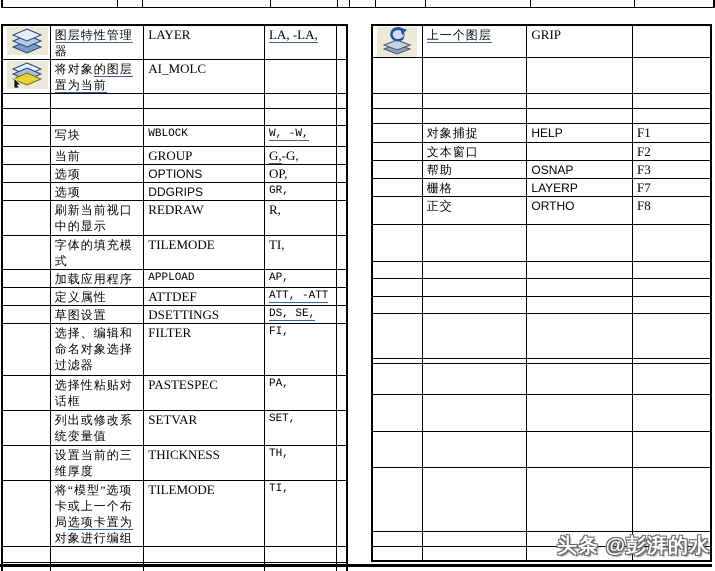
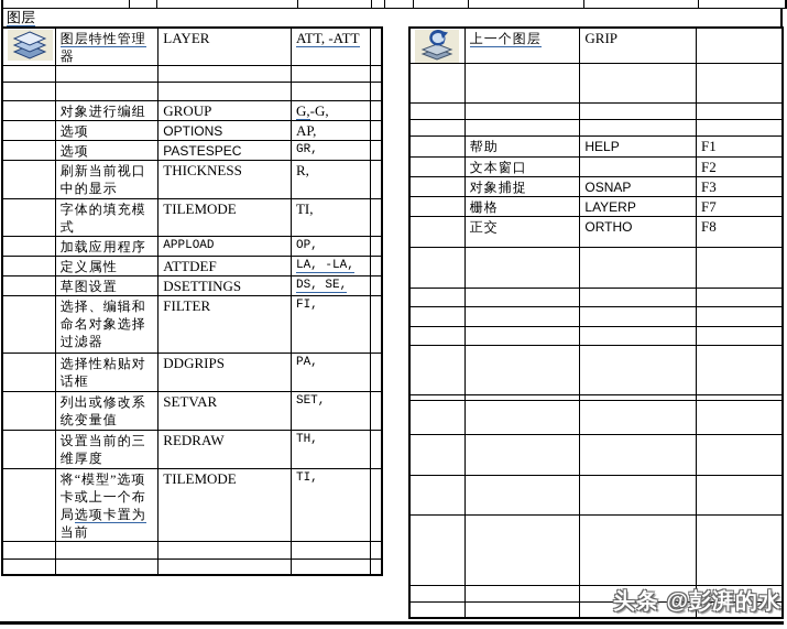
+ 图层
- 	图层特性管理器	LAYER	LA, -LA,
+ 	图层特性管理器	LAYER	ATT, -ATT
- 	将对象的图层置为当前	AI_MOLC
- 	写块	WBLOCK	W, -W,
- 	当前	GROUP	G,-G,
+ 	对象进行编组	GROUP	G,-G,
- 	选项	OPTIONS	OP,
+ 	选项	OPTIONS	AP,
- 	选项	DDGRIPS	GR,
+ 	选项	PASTESPEC	GR,
- 	刷新当前视口中的显示	REDRAW	R,
+ 	刷新当前视口中的显示	THICKNESS	R,
  	字体的填充模式	TILEMODE	TI,
- 	加载应用程序	APPLOAD	AP,
+ 	加载应用程序	APPLOAD	OP,
- 	定义属性	ATTDEF	ATT, -ATT
+ 	定义属性	ATTDEF	LA, -LA,
  	草图设置	DSETTINGS	DS, SE,
  	选择、编辑和命名对象选择过滤器	FILTER	FI,
- 	选择性粘贴对话框	PASTESPEC	PA,
+ 	选择性粘贴对话框	DDGRIPS	PA,
  	列出或修改系统变量值	SETVAR	SET,
- 	设置当前的三维厚度	THICKNESS	TH,
+ 	设置当前的三维厚度	REDRAW	TH,
- 	将“模型”选项卡或上一个布局选项卡置为对象进行编组	TILEMODE	TI,
+ 	将“模型”选项卡或上一个布局选项卡置为当前	TILEMODE	TI,
  	上一个图层	GRIP
- 	对象捕捉	HELP	F1
+ 	帮助	HELP	F1
  	文本窗口		F2
- 	帮助	OSNAP	F3
+ 	对象捕捉	OSNAP	F3
  	栅格	LAYERP	F7
  	正交	ORTHO	F8
  头条 @彭湃的水
